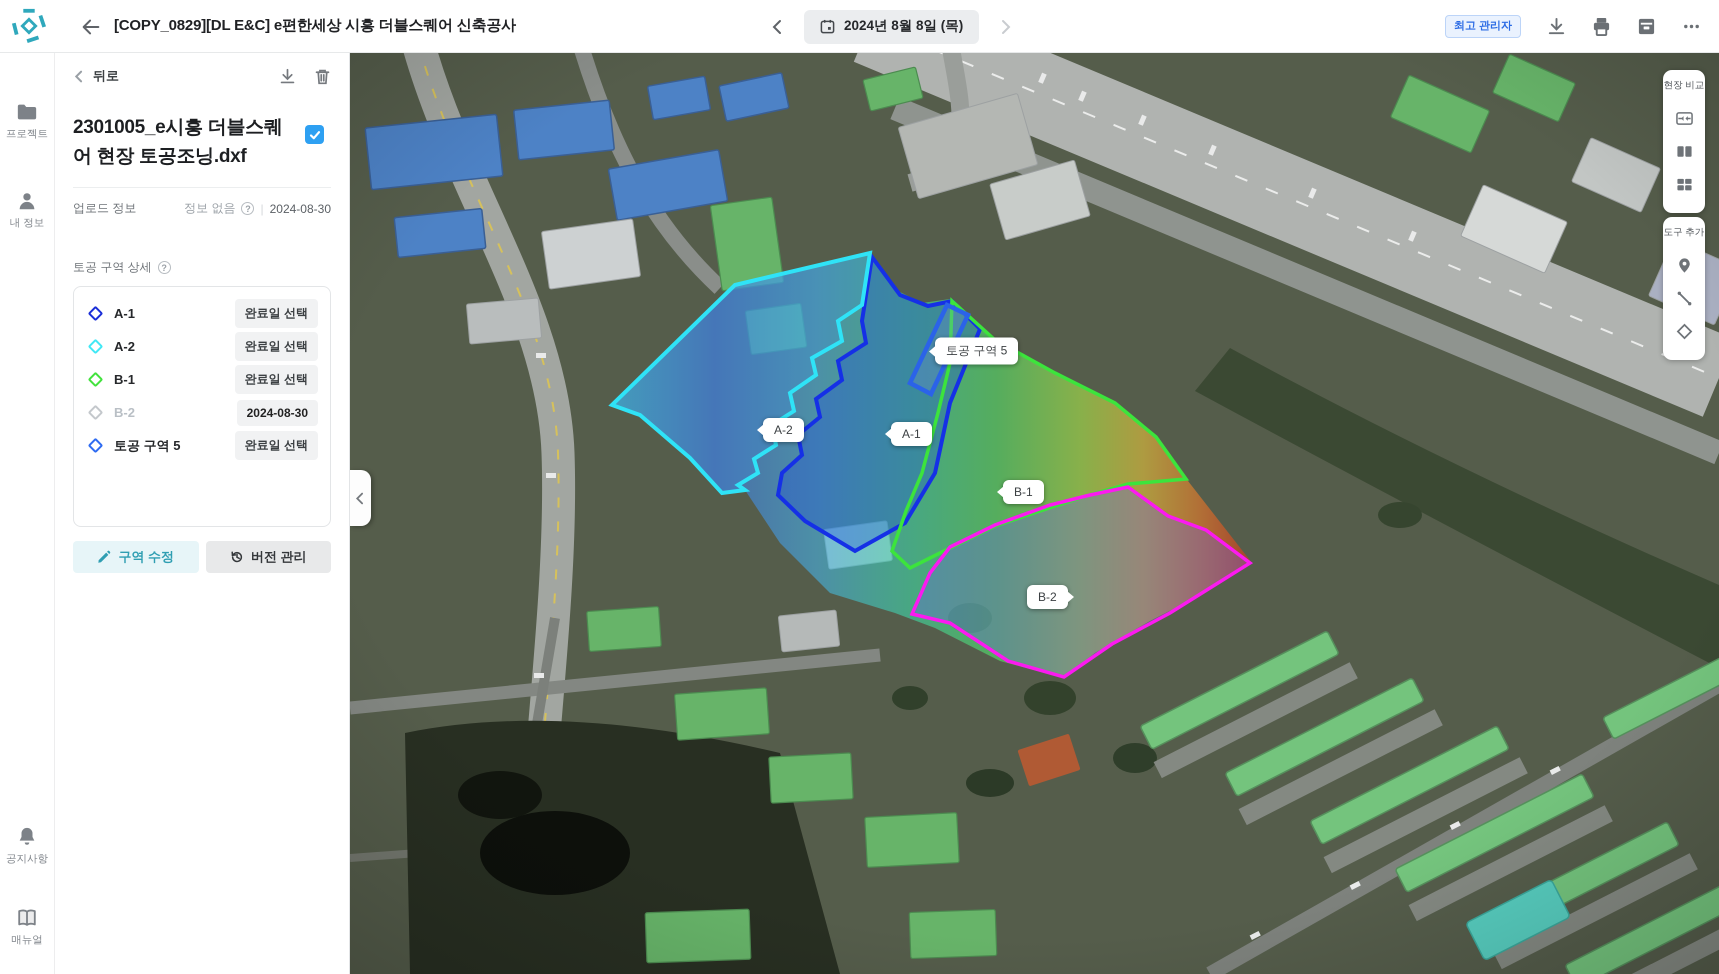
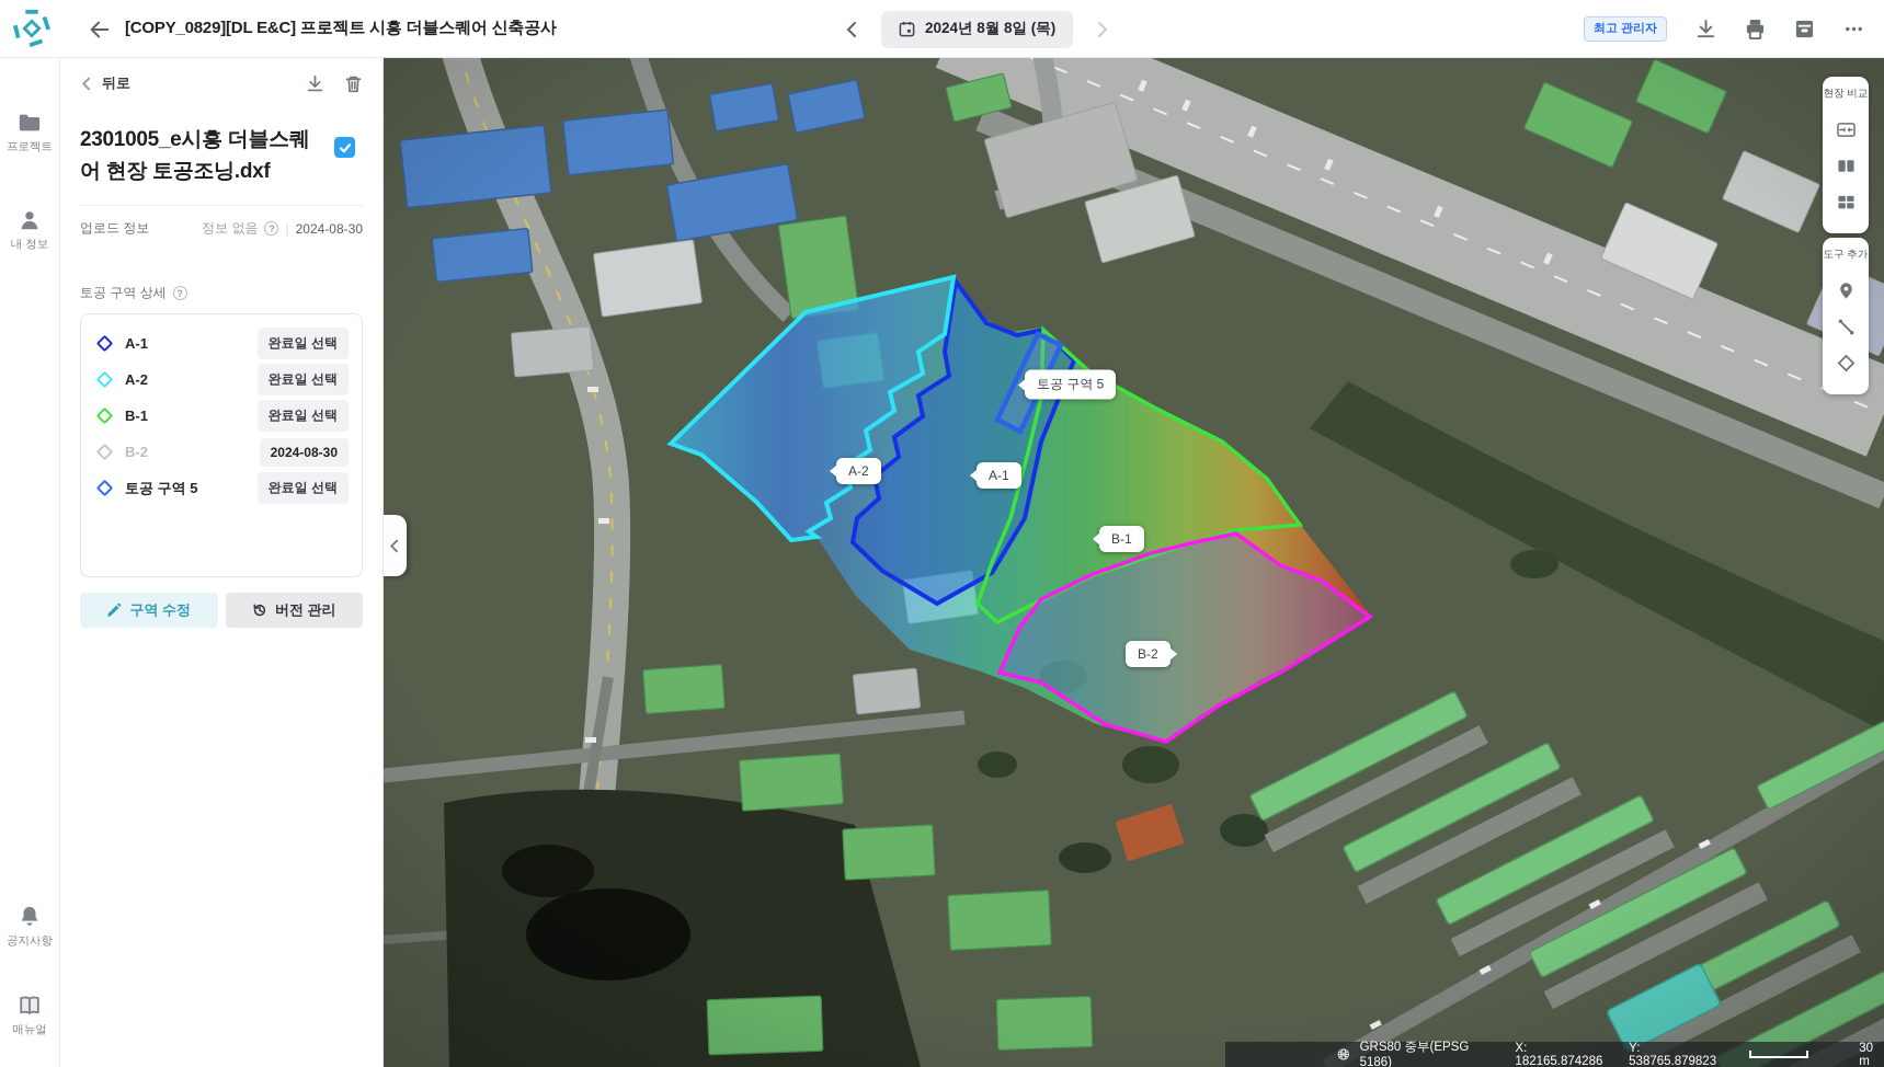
- [COPY_0829][DL E&C] e편한세상 시흥 더블스퀘어 신축공사
+ [COPY_0829][DL E&C] 프로젝트 시흥 더블스퀘어 신축공사
  2024년 8월 8일 (목)
  최고 관리자
  프로젝트
  내 정보
  공지사항
  매뉴얼
  뒤로
  2301005_e시흥 더블스퀘어 현장 토공조닝.dxf
  업로드 정보
  정보 없음
  ?
  2024-08-30
  토공 구역 상세
  ?
  A-1
  완료일 선택
  A-2
  완료일 선택
  B-1
  완료일 선택
  B-2
  2024-08-30
  토공 구역 5
  완료일 선택
  구역 수정
  버전 관리
  A-2
  A-1
  B-1
  B-2
  토공 구역 5
  현장 비교
  도구 추가
+ GRS80 중부(EPSG 5186)
+ X: 182165.874286
+ Y: 538765.879823
+ 30 m
